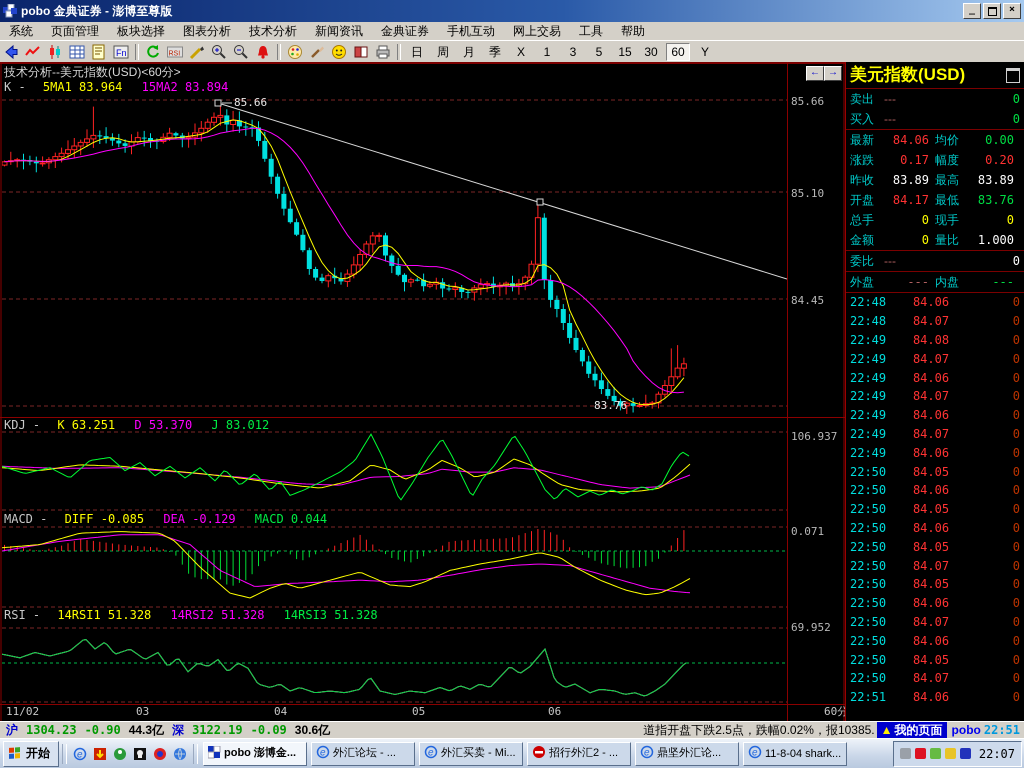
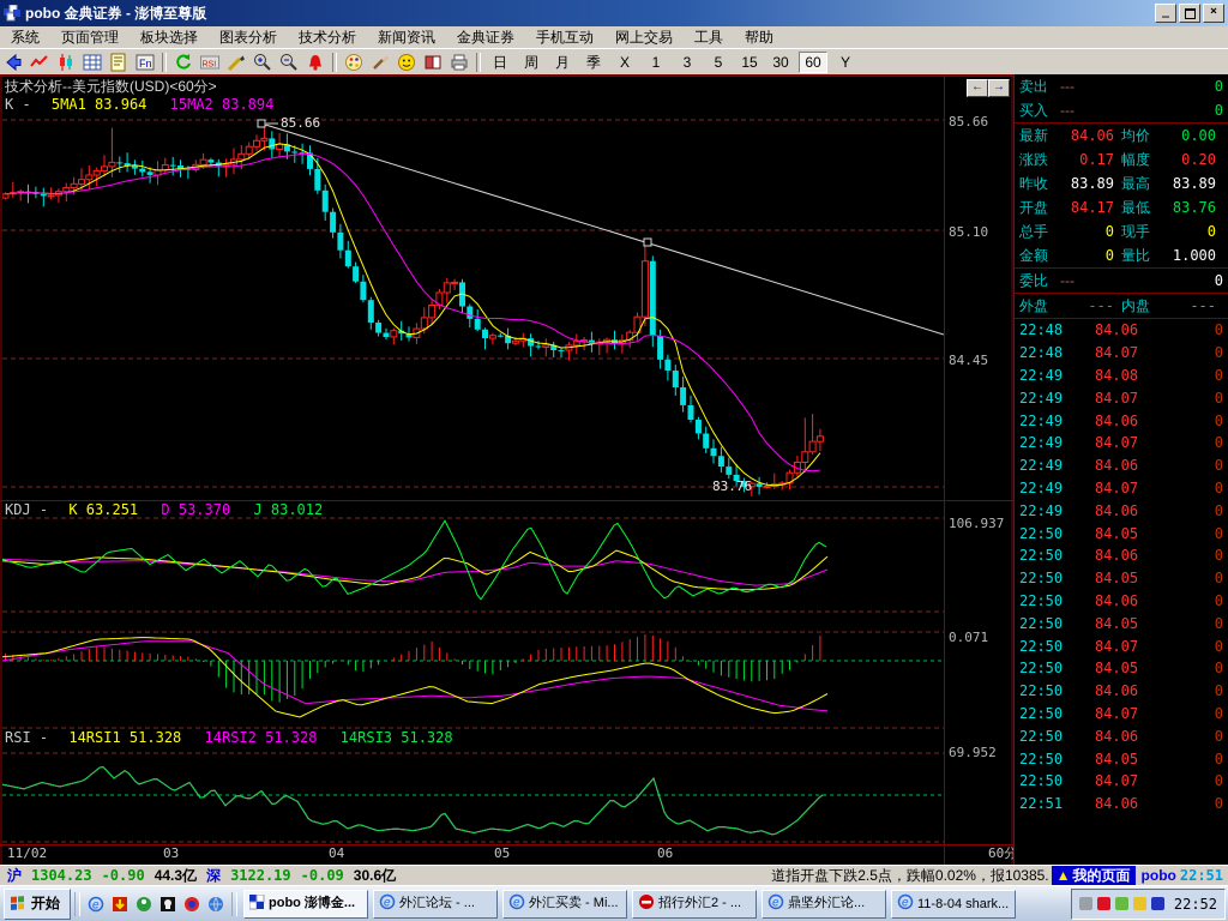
  pobo 金典证券 - 澎博至尊版
  _
  ×
  系统
  页面管理
  板块选择
  图表分析
  技术分析
  新闻资讯
  金典证券
  手机互动
  网上交易
  工具
  帮助
  Fn
  日
  周
  月
  季
  X
  1
  3
  5
  15
  30
  60
  Y
  技术分析--美元指数(USD)<60分>
  ←
  →
  K - 5MA1 83.964 15MA2 83.894
  KDJ - K 63.251 D 53.370 J 83.012
- MACD - DIFF -0.085 DEA -0.129 MACD 0.044
  RSI - 14RSI1 51.328 14RSI2 51.328 14RSI3 51.328
  85.66
  85.10
  84.45
  106.937
  0.071
  69.952
  85.66
  83.76
  11/02
  03
  04
  05
  06
  60分
- 美元指数(USD)
  卖出
  ---
  0
  买入
  ---
  0
  最新
  84.06
  均价
  0.00
  涨跌
  0.17
  幅度
  0.20
  昨收
  83.89
  最高
  83.89
  开盘
  84.17
  最低
  83.76
  总手
  0
  现手
  0
  金额
  0
  量比
  1.000
  委比
  ---
  0
  外盘
  ---
  内盘
  ---
  22:48
  84.06
  0
  22:48
  84.07
  0
  22:49
  84.08
  0
  22:49
  84.07
  0
  22:49
  84.06
  0
  22:49
  84.07
  0
  22:49
  84.06
  0
  22:49
  84.07
  0
  22:49
  84.06
  0
  22:50
  84.05
  0
  22:50
  84.06
  0
  22:50
  84.05
  0
  22:50
  84.06
  0
  22:50
  84.05
  0
  22:50
  84.07
  0
  22:50
  84.05
  0
  22:50
  84.06
  0
  22:50
  84.07
  0
  22:50
  84.06
  0
  22:50
  84.05
  0
  22:50
  84.07
  0
  22:51
  84.06
  0
  沪
  1304.23
  -0.90
  44.3亿
  深
  3122.19
  -0.09
  30.6亿
  道指开盘下跌2.5点，跌幅0.02%，报10385.
  ▲ 我的页面
  pobo
  22:51
  开始
  e
  pobo 澎博金...
  e
  外汇论坛 - ...
  e
  外汇买卖 - Mi...
  招行外汇2 - ...
  e
  鼎坚外汇论...
  e
  11-8-04 shark...
- 22:07
+ 22:52
